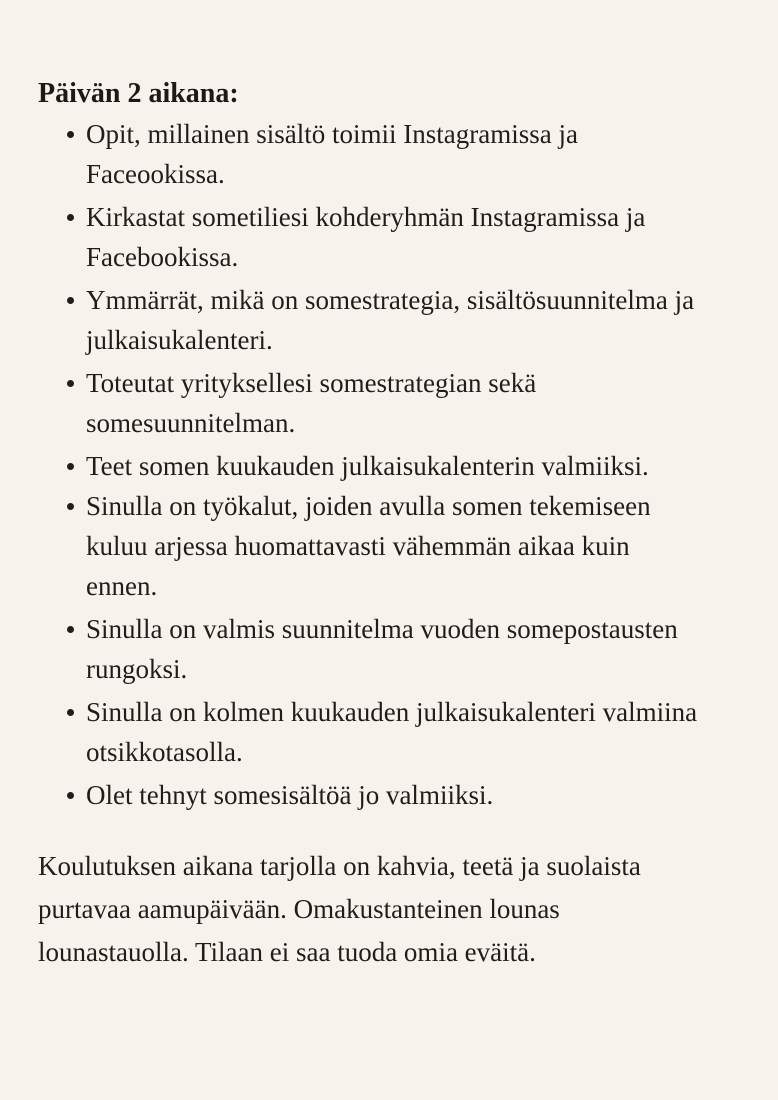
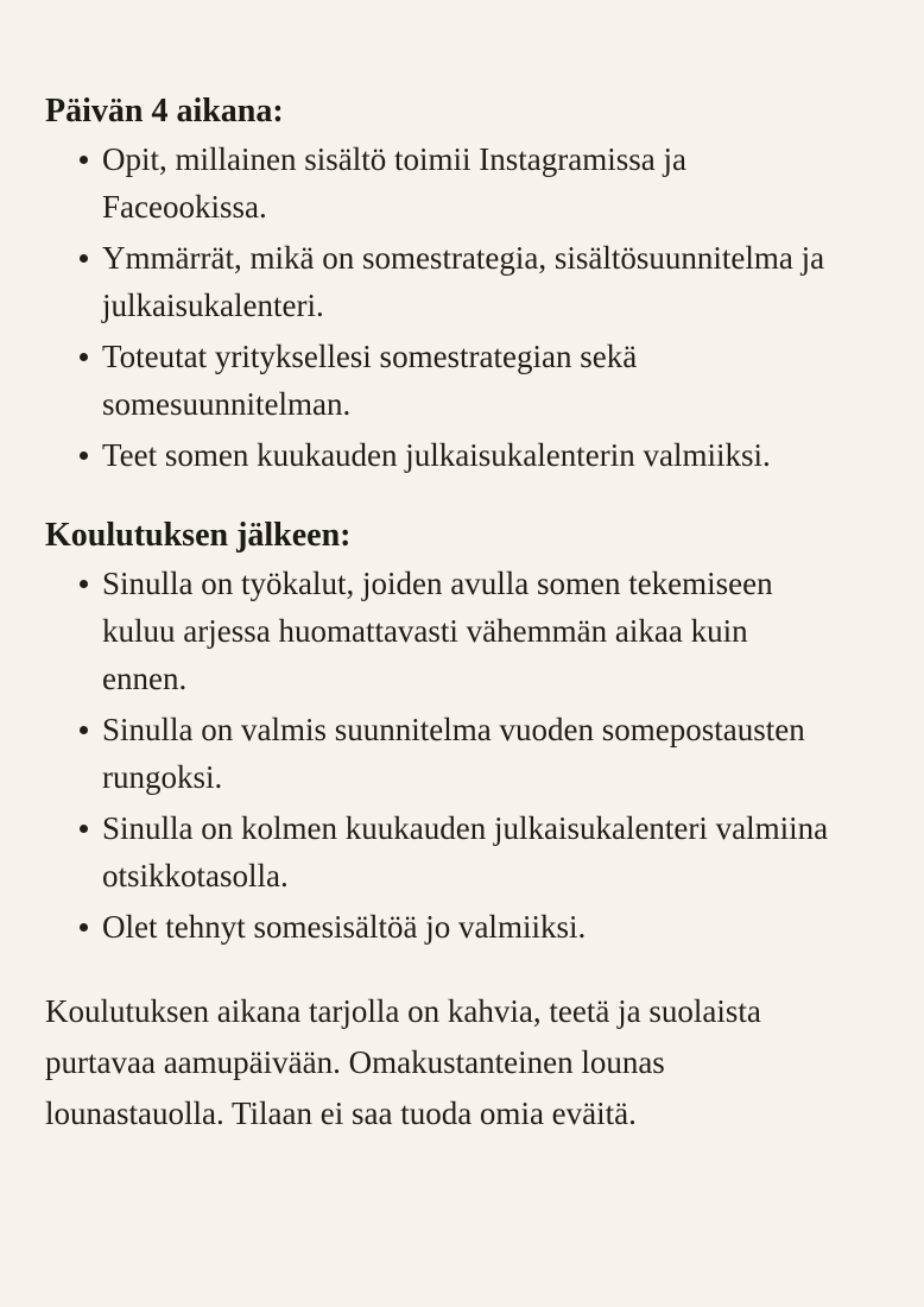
- Päivän 2 aikana:
+ Päivän 4 aikana:
  Opit, millainen sisältö toimii Instagramissa ja
  Faceookissa.
- Kirkastat sometiliesi kohderyhmän Instagramissa ja
- Facebookissa.
  Ymmärrät, mikä on somestrategia, sisältösuunnitelma ja
  julkaisukalenteri.
  Toteutat yrityksellesi somestrategian sekä
  somesuunnitelman.
  Teet somen kuukauden julkaisukalenterin valmiiksi.
+ Koulutuksen jälkeen:
  Sinulla on työkalut, joiden avulla somen tekemiseen
  kuluu arjessa huomattavasti vähemmän aikaa kuin
  ennen.
  Sinulla on valmis suunnitelma vuoden somepostausten
  rungoksi.
  Sinulla on kolmen kuukauden julkaisukalenteri valmiina
  otsikkotasolla.
  Olet tehnyt somesisältöä jo valmiiksi.
  Koulutuksen aikana tarjolla on kahvia, teetä ja suolaista
  purtavaa aamupäivään. Omakustanteinen lounas
  lounastauolla. Tilaan ei saa tuoda omia eväitä.
